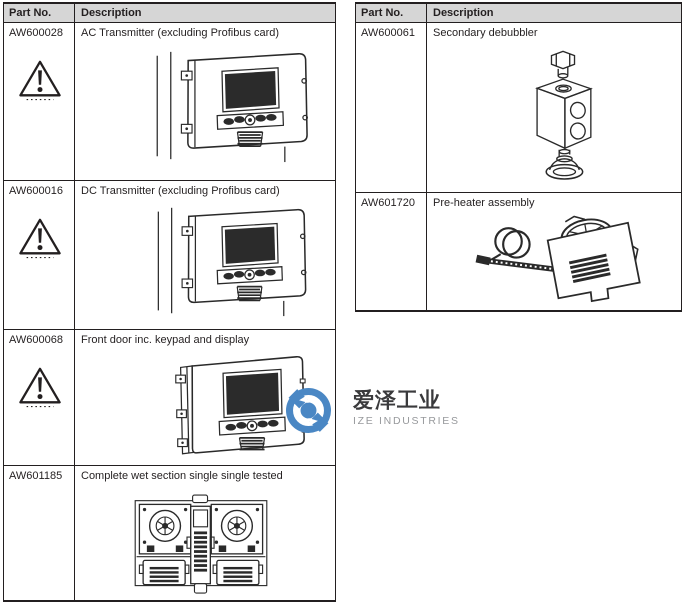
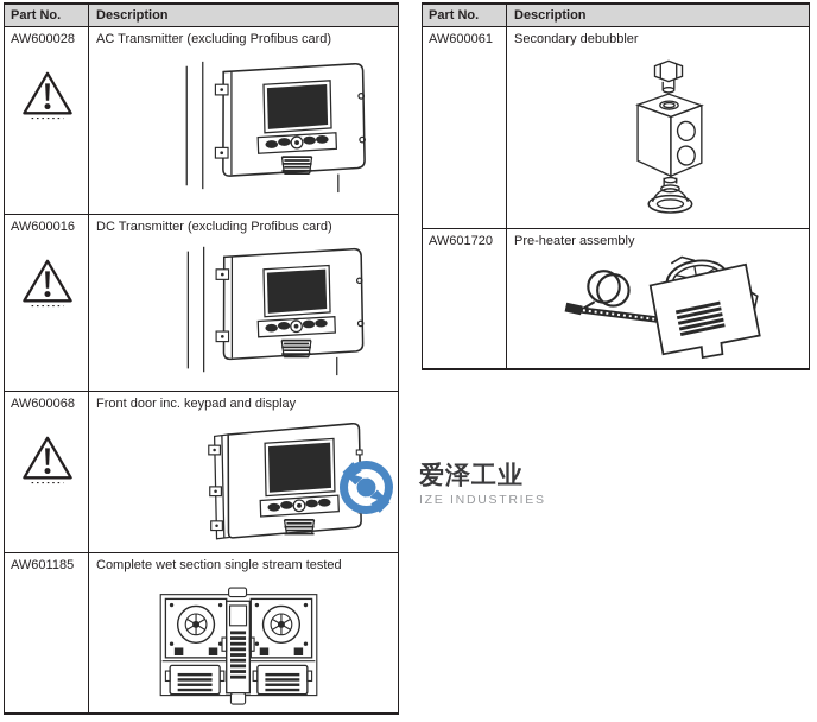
  Part No.
  Description
  AW600028
  AC Transmitter (excluding Profibus card)
  AW600016
  DC Transmitter (excluding Profibus card)
  AW600068
  Front door inc. keypad and display
  AW601185
- Complete wet section single single tested
+ Complete wet section single stream tested
  Part No.
  Description
  AW600061
  Secondary debubbler
  AW601720
  Pre-heater assembly
  爱泽工业
  IZE INDUSTRIES
